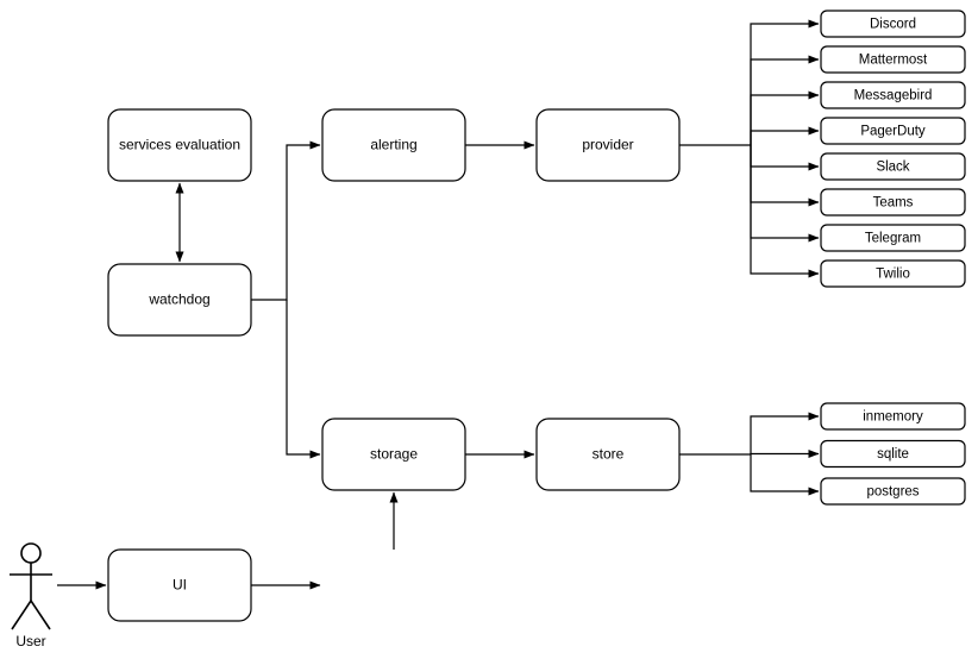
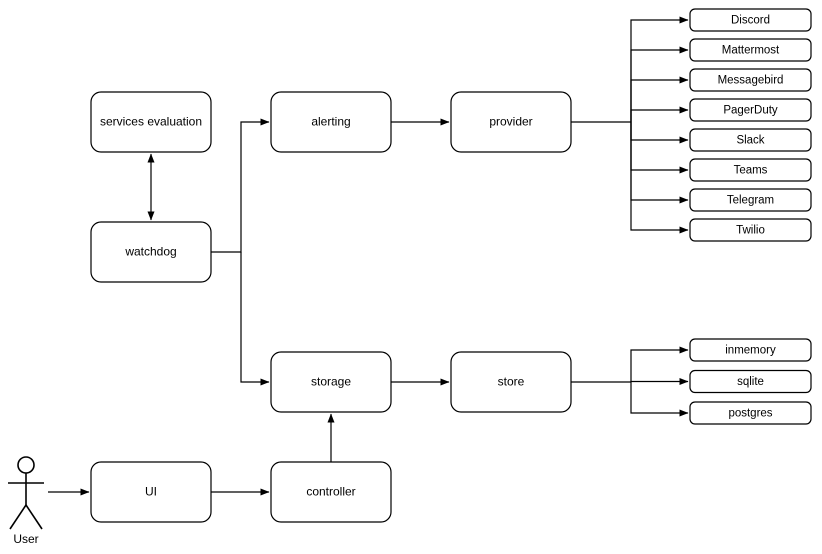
  services evaluation
  watchdog
  alerting
  provider
  storage
  store
  UI
+ controller
  Discord
  Mattermost
  Messagebird
  PagerDuty
  Slack
  Teams
  Telegram
  Twilio
  inmemory
  sqlite
  postgres
  User
